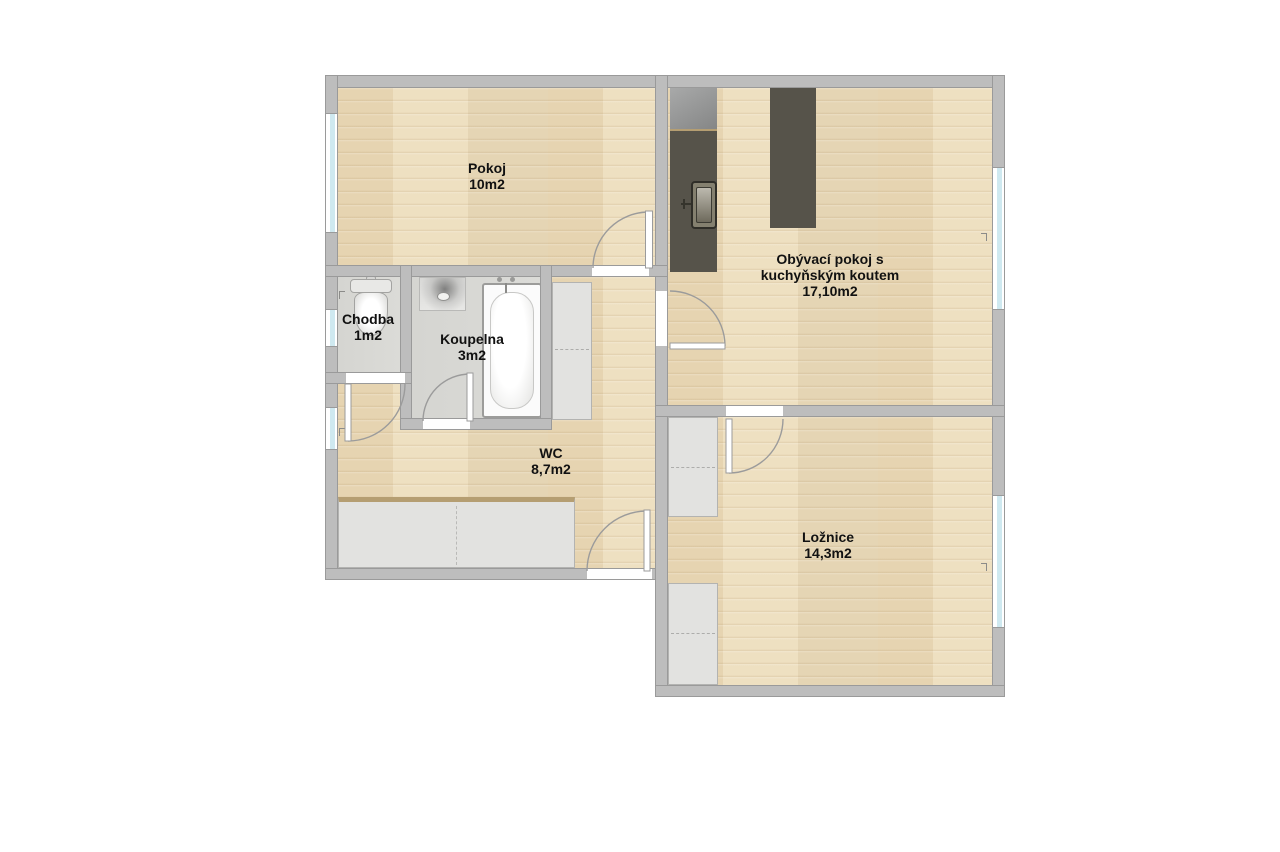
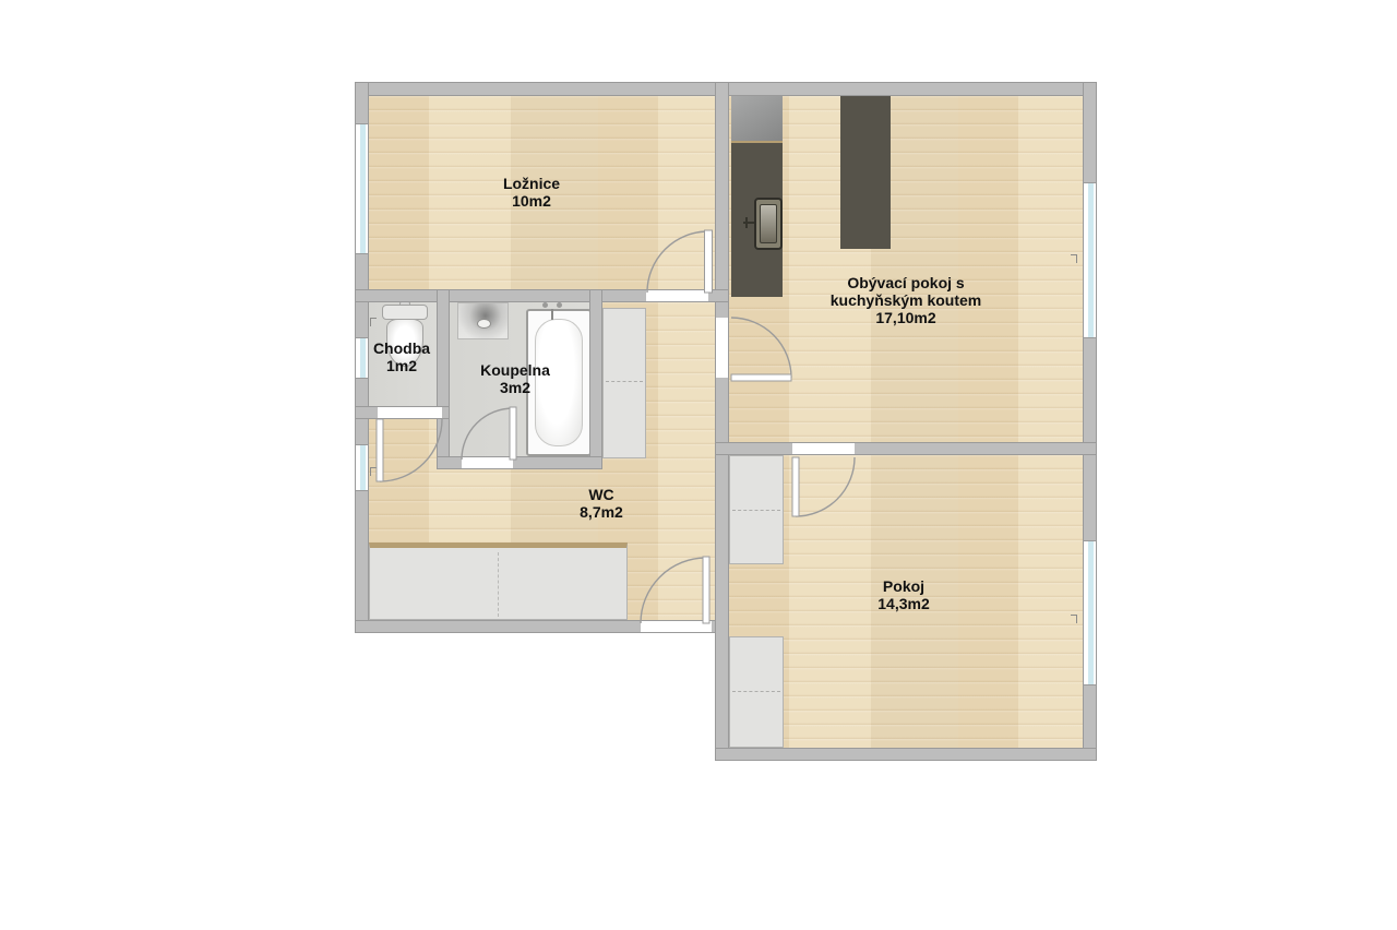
- Pokoj
+ Ložnice
  10m2
  Obývací pokoj s
  kuchyňským koutem
  17,10m2
  Chodba
  1m2
  Koupelna
  3m2
  WC
  8,7m2
- Ložnice
+ Pokoj
  14,3m2
